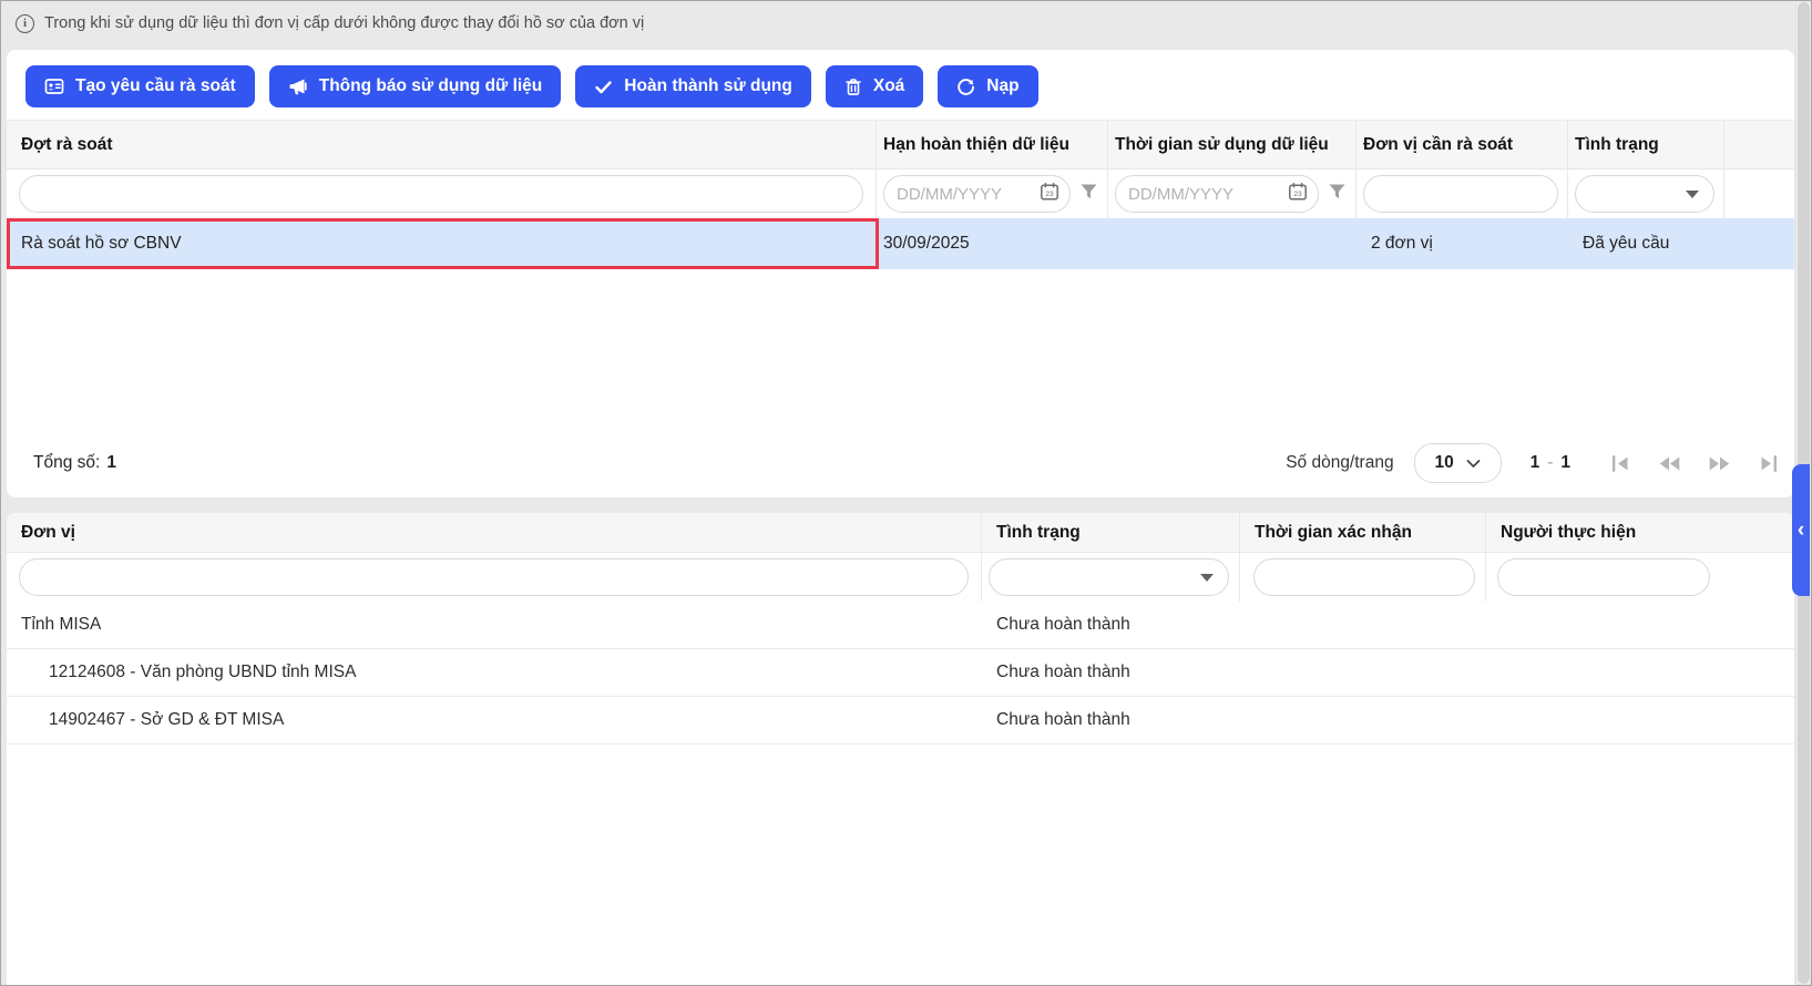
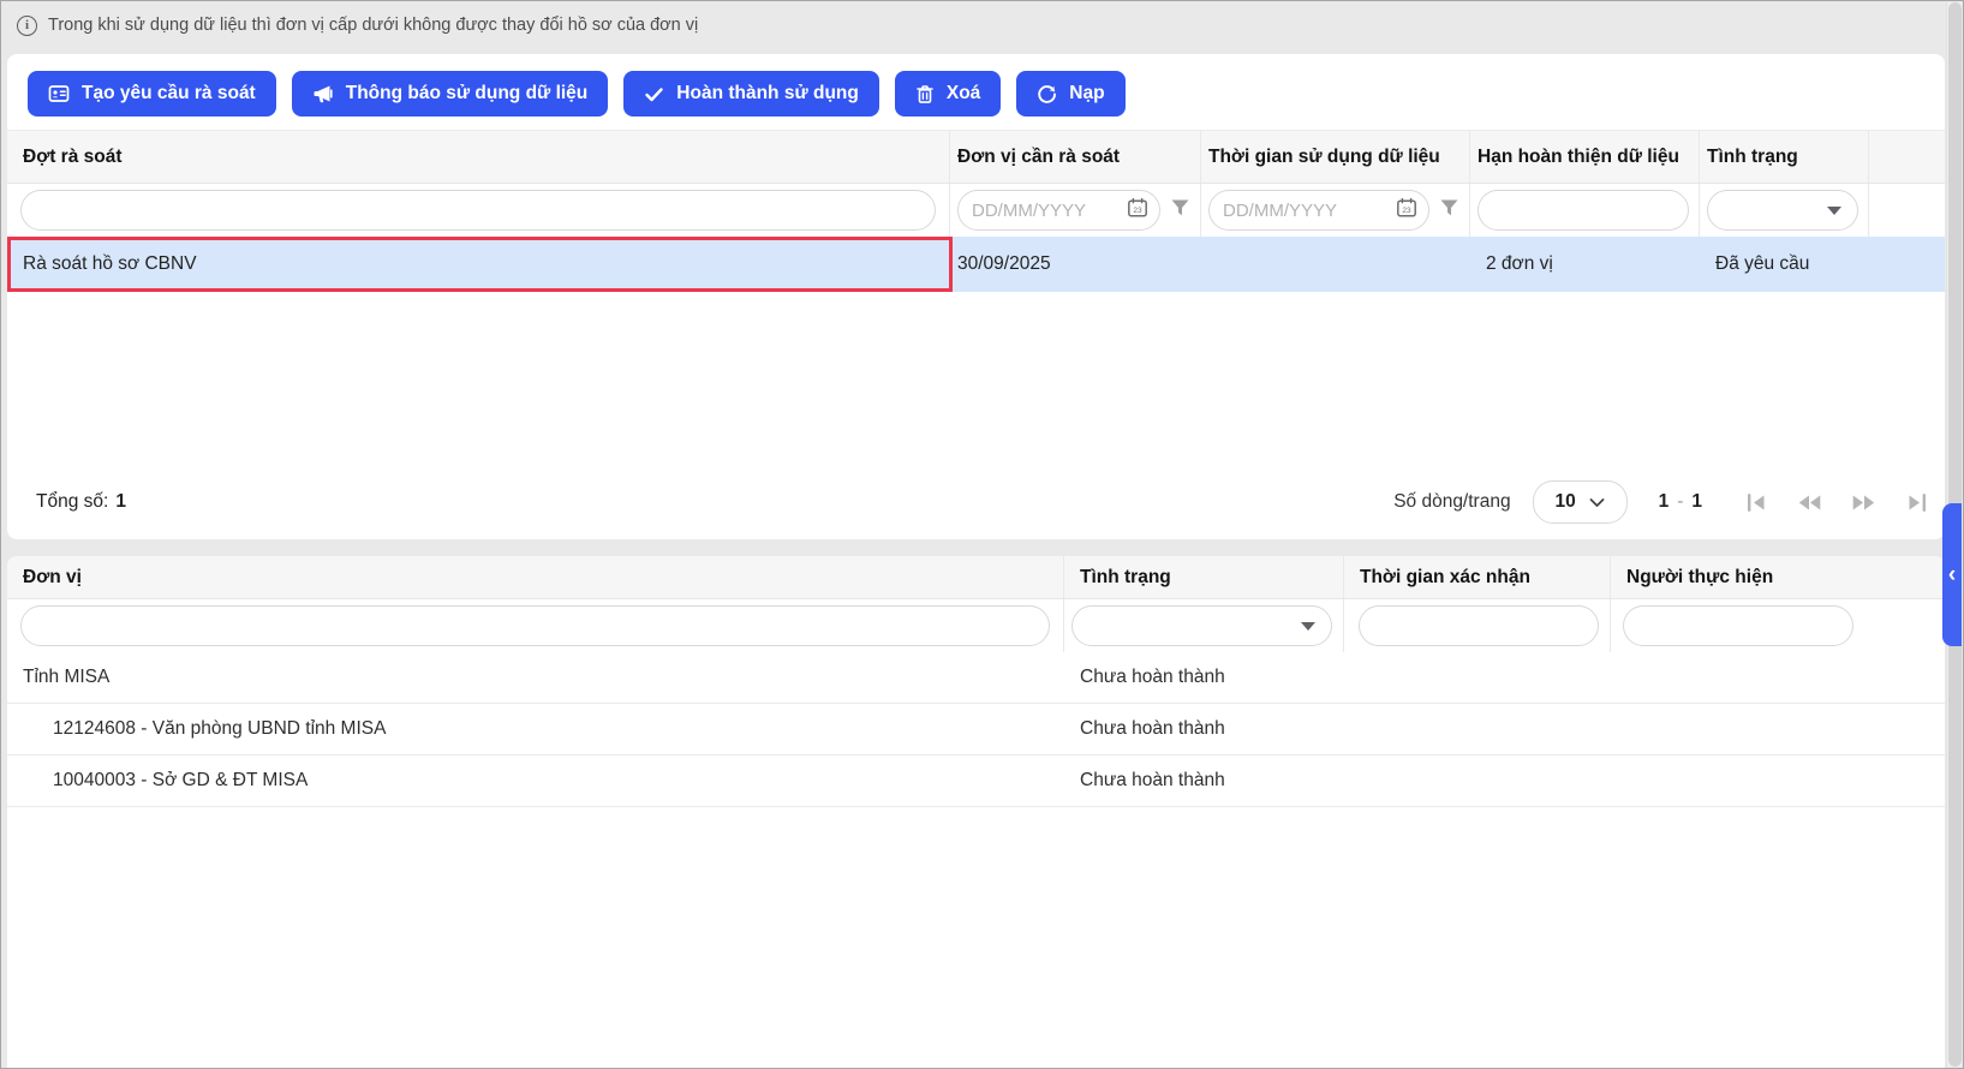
  i
  Trong khi sử dụng dữ liệu thì đơn vị cấp dưới không được thay đổi hồ sơ của đơn vị
  Tạo yêu cầu rà soát
  Thông báo sử dụng dữ liệu
  Hoàn thành sử dụng
  Xoá
  Nạp
  Đợt rà soát
- Hạn hoàn thiện dữ liệu
+ Đơn vị cần rà soát
  Thời gian sử dụng dữ liệu
- Đơn vị cần rà soát
+ Hạn hoàn thiện dữ liệu
  Tình trạng
  DD/MM/YYYY
  DD/MM/YYYY
  Rà soát hồ sơ CBNV
  30/09/2025
  2 đơn vị
  Đã yêu cầu
  Tổng số:
  1
  Số dòng/trang
  10
  1
  -
  1
  Đơn vị
  Tình trạng
  Thời gian xác nhận
  Người thực hiện
  Tỉnh MISA
  Chưa hoàn thành
  12124608 - Văn phòng UBND tỉnh MISA
  Chưa hoàn thành
- 14902467 - Sở GD & ĐT MISA
+ 10040003 - Sở GD & ĐT MISA
  Chưa hoàn thành
  ‹
